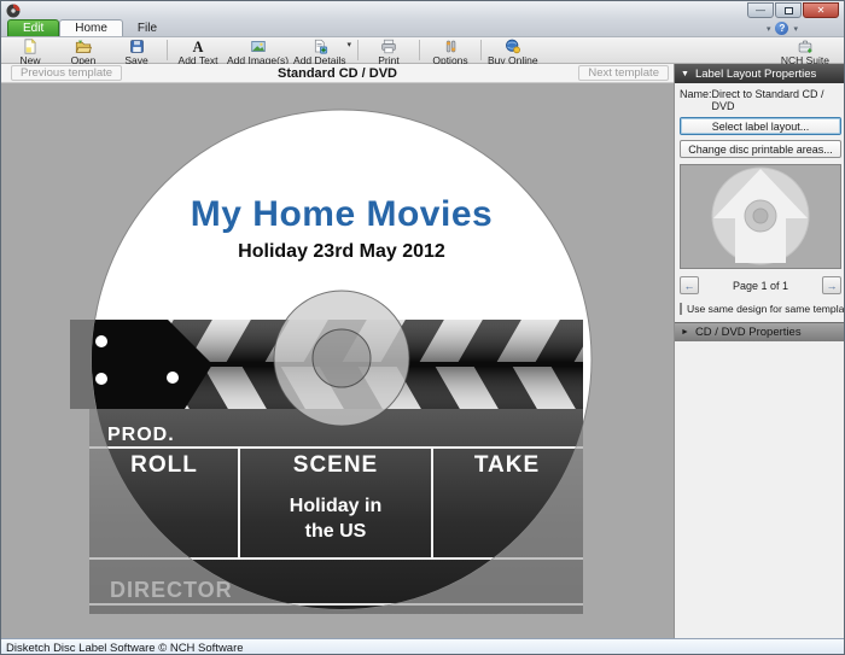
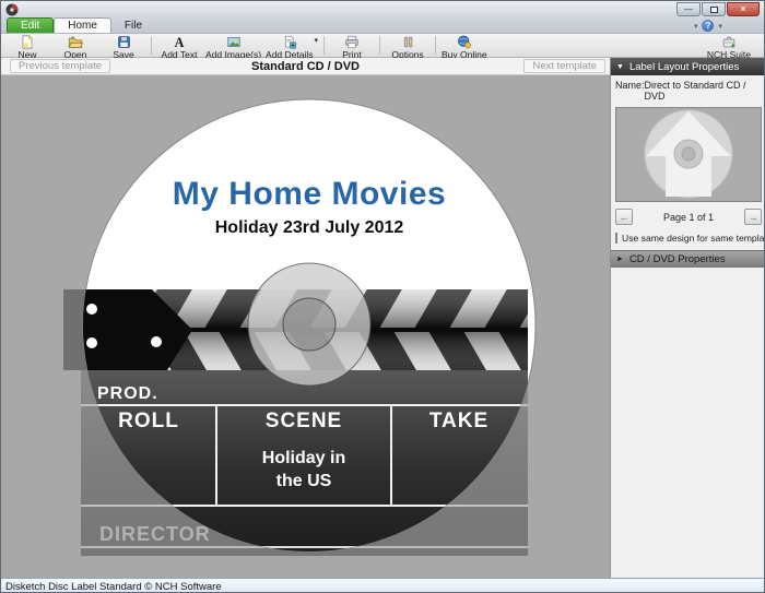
  —
  ✕
  Edit
  Home
  File
  ?
  New
  Open
  Save
  A
  Add Text
  Add Image(s)
  Add Details
  Print
  Options
  Buy Online
  NCH Suite
  Previous template
  Standard CD / DVD
  Next template
  My Home Movies
- Holiday 23rd May 2012
+ Holiday 23rd July 2012
  Label Layout Properties
  Name:
  Direct to Standard CD / DVD
- Select label layout...
- Change disc printable areas...
  ←
  Page 1 of 1
  →
  Use same design for same templa
  CD / DVD Properties
- Disketch Disc Label Software © NCH Software
+ Disketch Disc Label Standard © NCH Software
